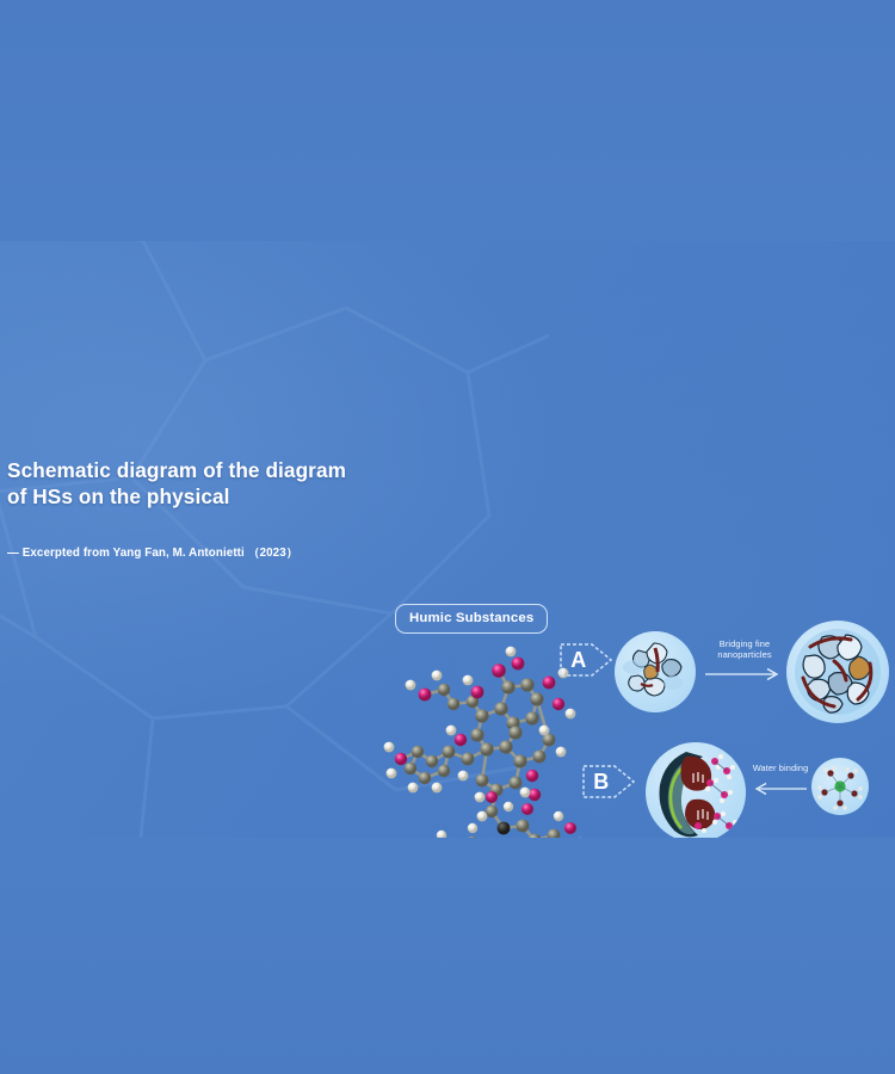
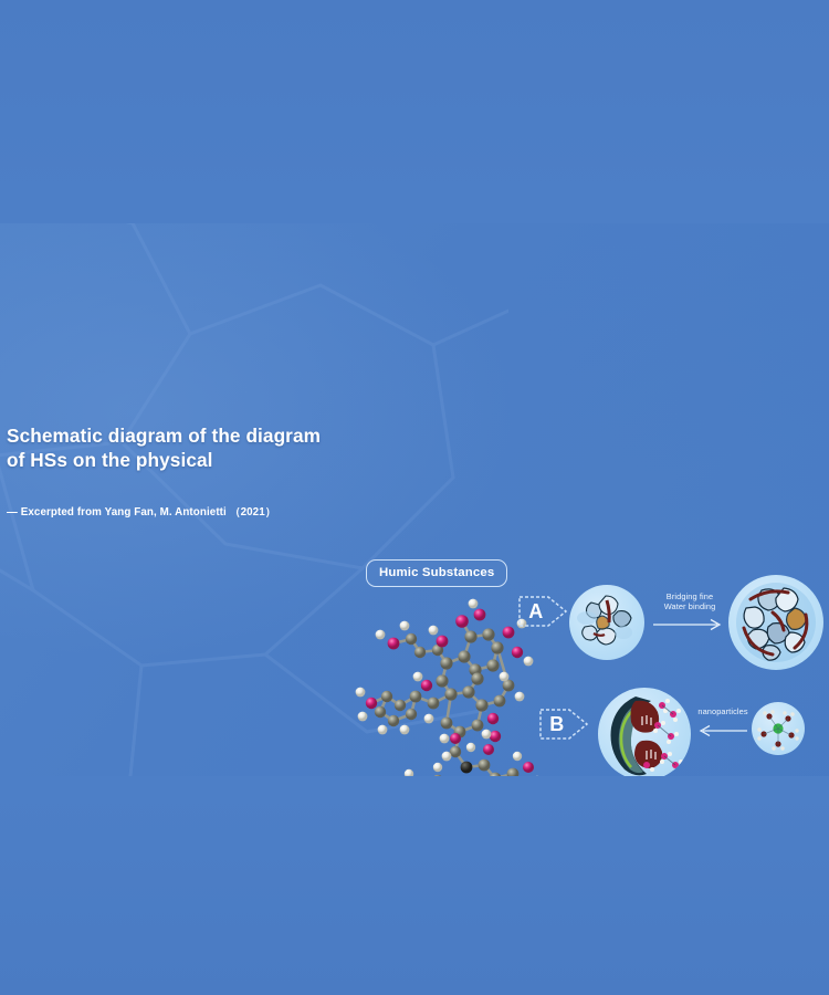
  Schematic diagram of the diagram
  of HSs on the physical
- — Excerpted from Yang Fan, M. Antonietti （2023）
+ — Excerpted from Yang Fan, M. Antonietti （2021）
  Humic Substances
  A
  Bridging fine
- nanoparticles
+ Water binding
  B
- Water binding
+ nanoparticles
